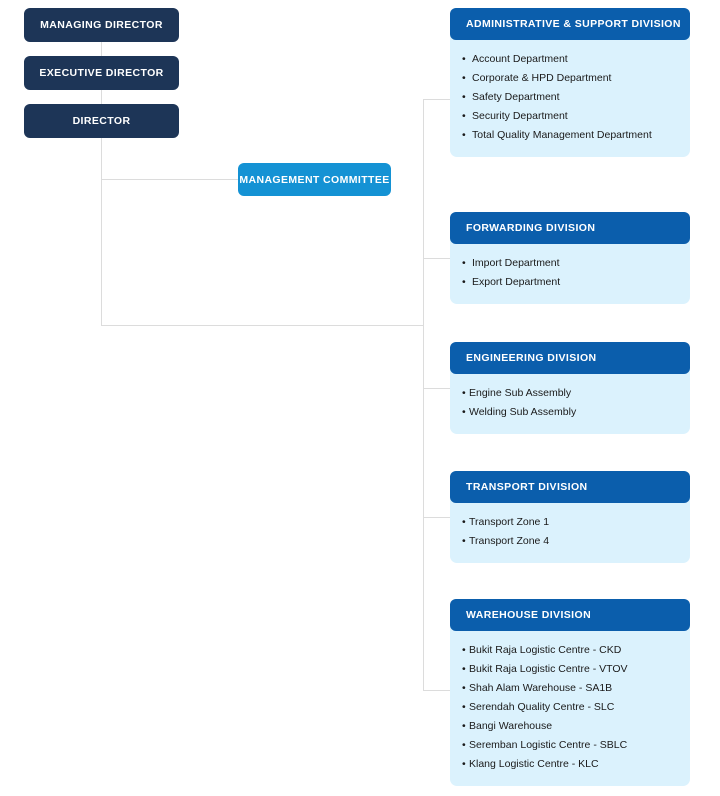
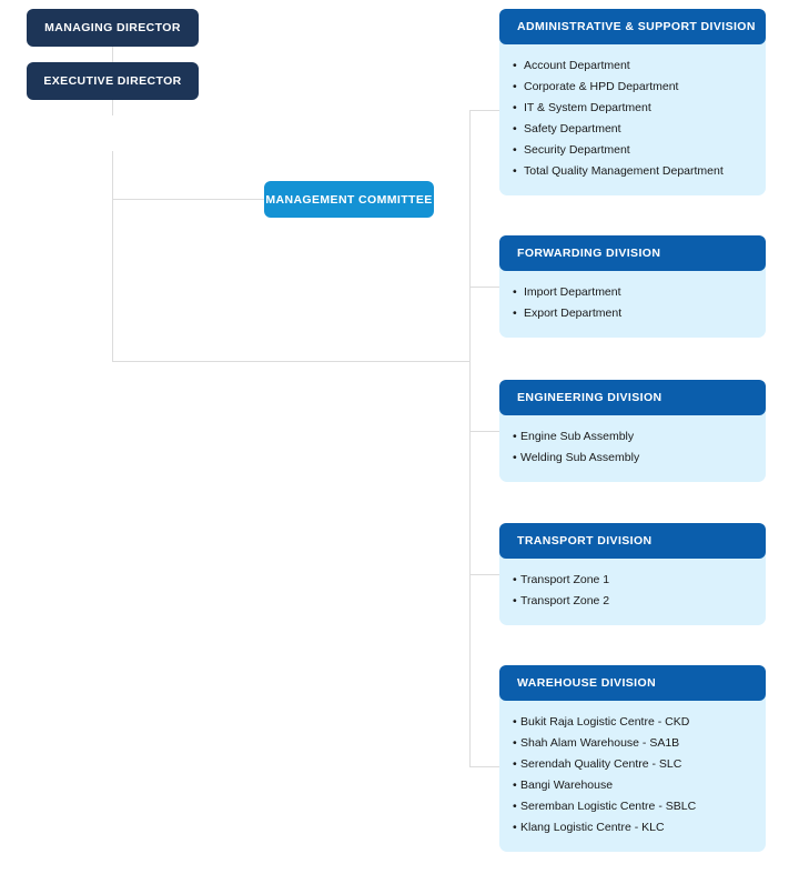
  MANAGING DIRECTOR
  EXECUTIVE DIRECTOR
- DIRECTOR
  MANAGEMENT COMMITTEE
  ADMINISTRATIVE & SUPPORT DIVISION
  Account Department
  Corporate & HPD Department
+ IT & System Department
  Safety Department
  Security Department
  Total Quality Management Department
  FORWARDING DIVISION
  Import Department
  Export Department
  ENGINEERING DIVISION
  Engine Sub Assembly
  Welding Sub Assembly
  TRANSPORT DIVISION
  Transport Zone 1
- Transport Zone 4
+ Transport Zone 2
  WAREHOUSE DIVISION
  Bukit Raja Logistic Centre - CKD
- Bukit Raja Logistic Centre - VTOV
  Shah Alam Warehouse - SA1B
  Serendah Quality Centre - SLC
  Bangi Warehouse
  Seremban Logistic Centre - SBLC
  Klang Logistic Centre - KLC
